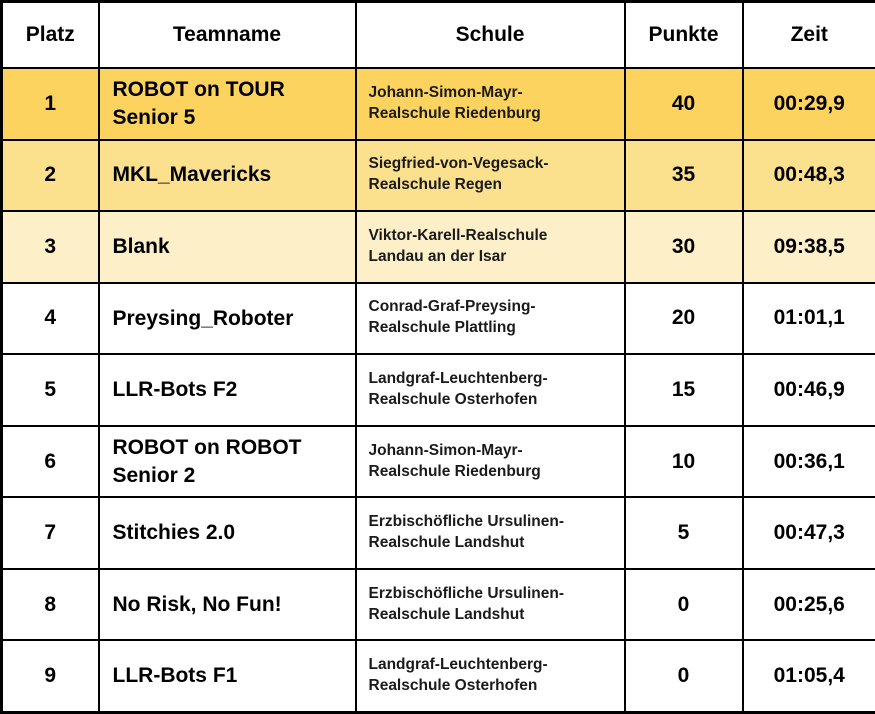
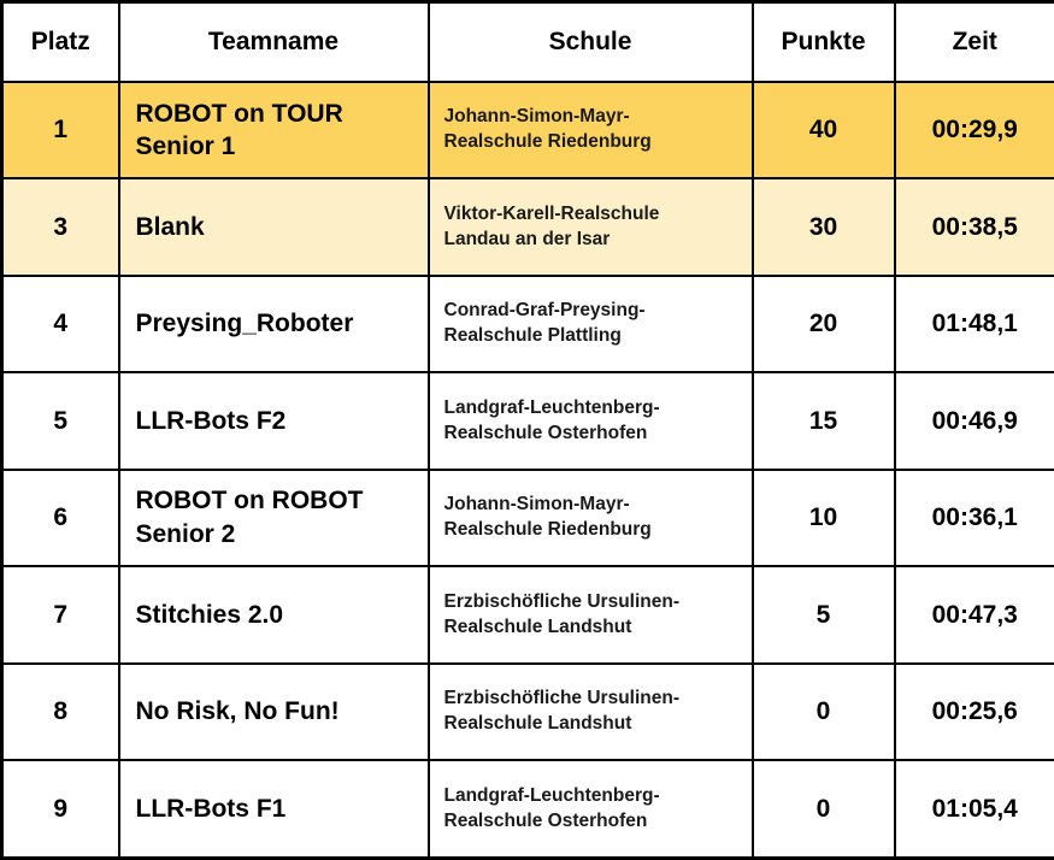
  Platz	Teamname	Schule	Punkte	Zeit
- 1	ROBOT on TOUR Senior 5	Johann-Simon-Mayr- Realschule Riedenburg	40	00:29,9
+ 1	ROBOT on TOUR Senior 1	Johann-Simon-Mayr- Realschule Riedenburg	40	00:29,9
- 2	MKL_Mavericks	Siegfried-von-Vegesack- Realschule Regen	35	00:48,3
- 3	Blank	Viktor-Karell-Realschule Landau an der Isar	30	09:38,5
+ 3	Blank	Viktor-Karell-Realschule Landau an der Isar	30	00:38,5
- 4	Preysing_Roboter	Conrad-Graf-Preysing- Realschule Plattling	20	01:01,1
+ 4	Preysing_Roboter	Conrad-Graf-Preysing- Realschule Plattling	20	01:48,1
  5	LLR-Bots F2	Landgraf-Leuchtenberg- Realschule Osterhofen	15	00:46,9
  6	ROBOT on ROBOT Senior 2	Johann-Simon-Mayr- Realschule Riedenburg	10	00:36,1
  7	Stitchies 2.0	Erzbischöfliche Ursulinen- Realschule Landshut	5	00:47,3
  8	No Risk, No Fun!	Erzbischöfliche Ursulinen- Realschule Landshut	0	00:25,6
  9	LLR-Bots F1	Landgraf-Leuchtenberg- Realschule Osterhofen	0	01:05,4
